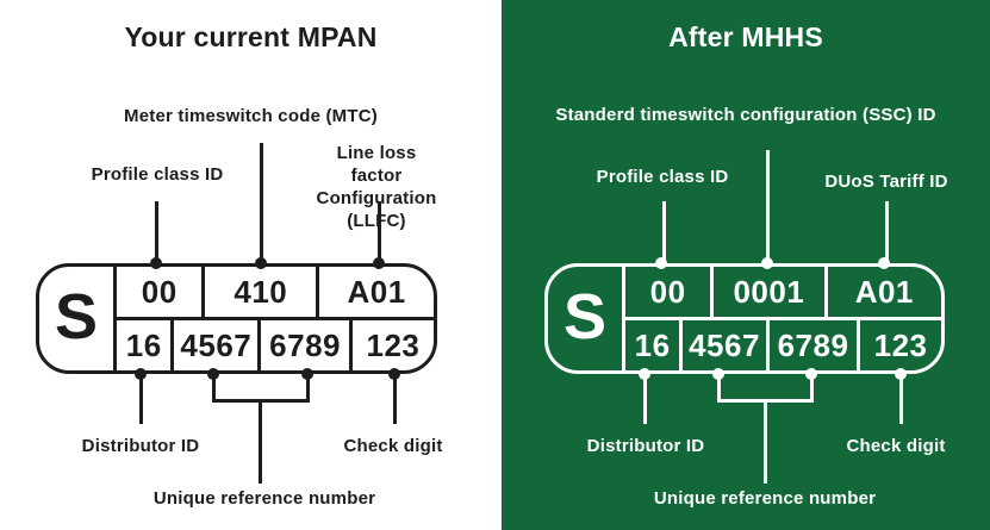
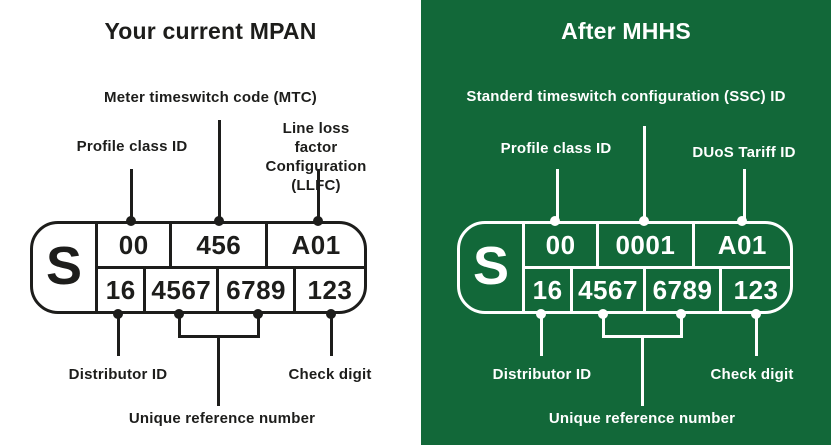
  Your current MPAN
  Meter timeswitch code (MTC)
  Profile class ID
  Line loss factor
  Configuration (LLC)
  S
  00
- 410
+ 456
  A01
  16
  4567
  6789
  123
  Distributor ID
  Check digit
  Unique reference number
  After MHHS
  Standerd timeswitch configuration (SSC) ID
  Profile class ID
  DUoS Tariff ID
  S
  00
  0001
  A01
  16
  4567
  6789
  123
  Distributor ID
  Check digit
  Unique reference number
